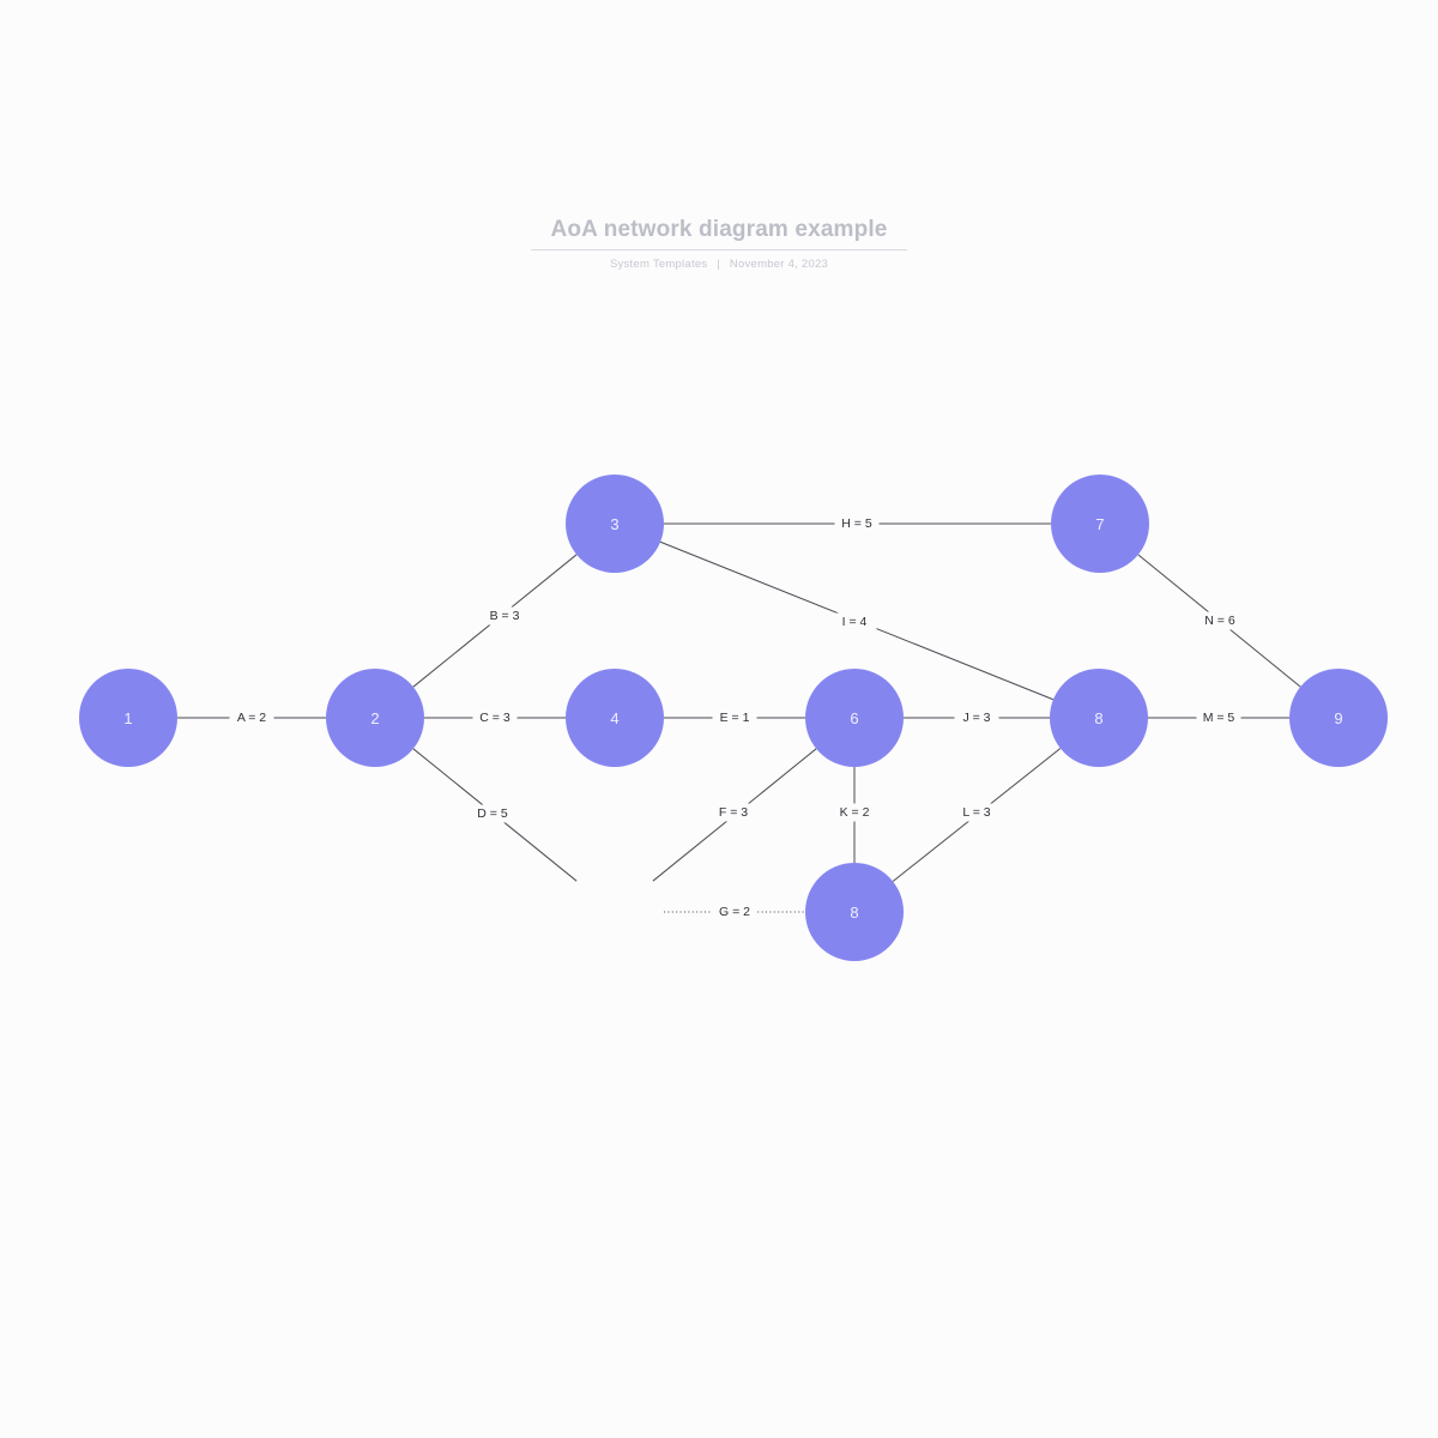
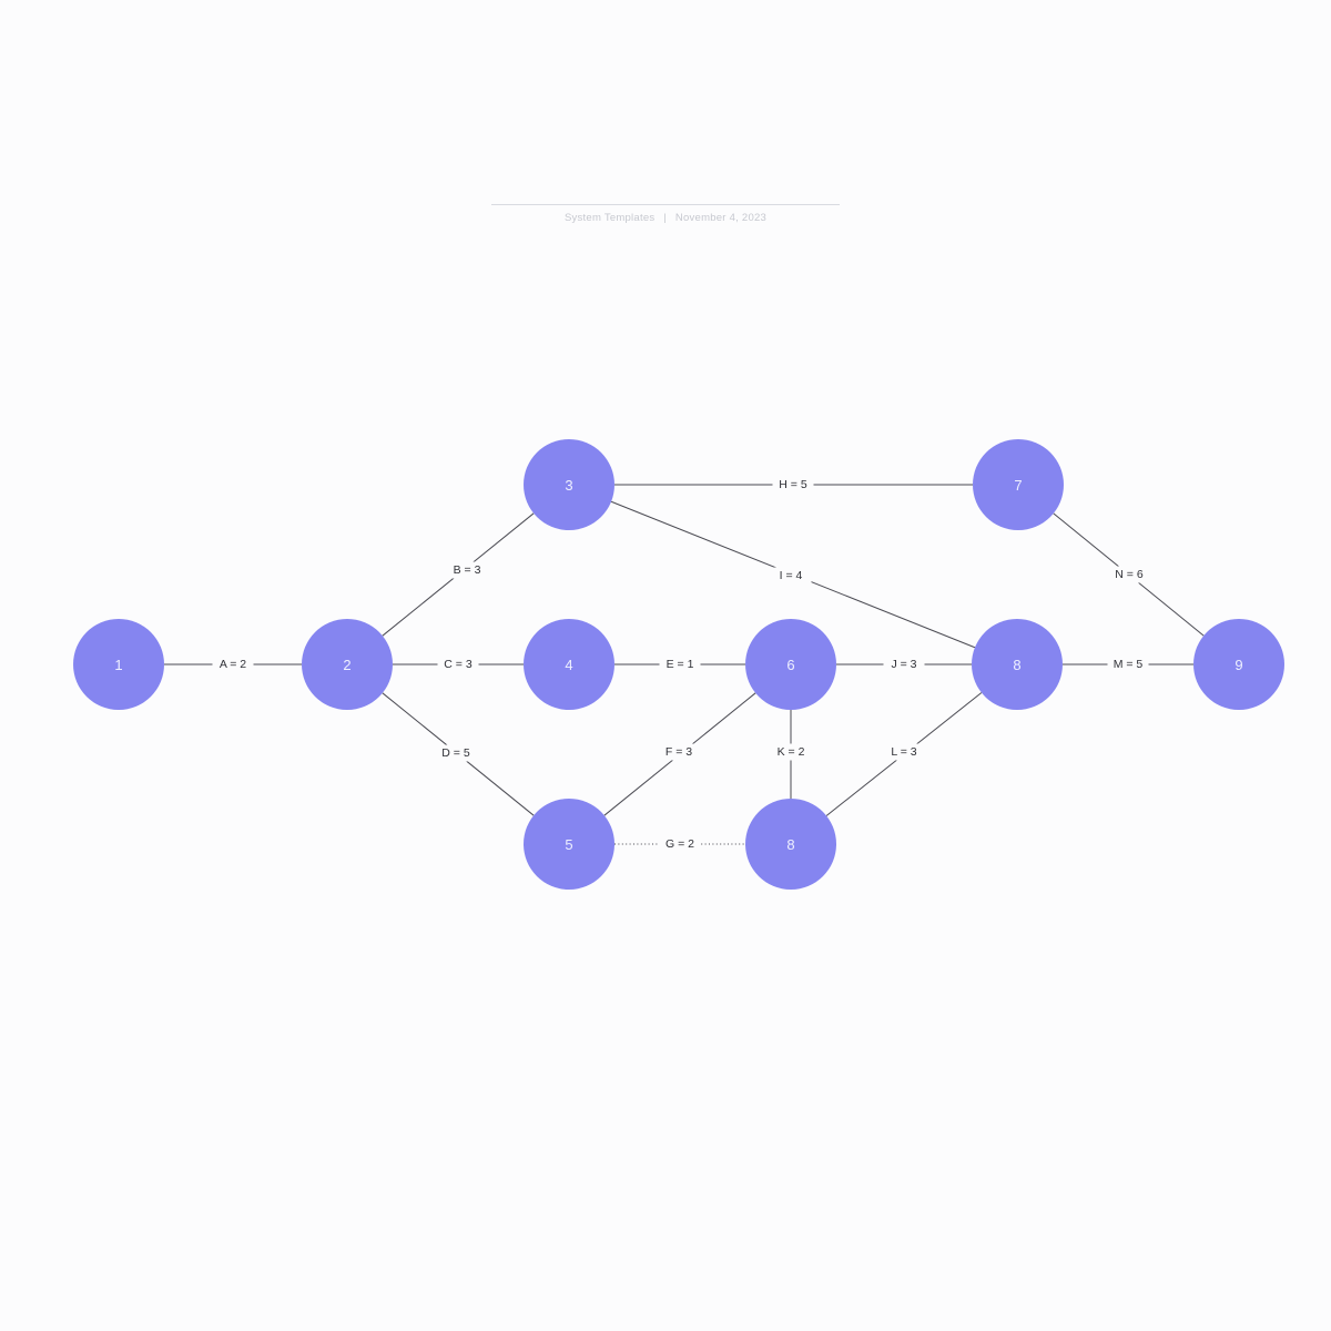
- AoA network diagram example
  System Templates | November 4, 2023
  A = 2
  B = 3
  C = 3
  D = 5
  E = 1
  F = 3
  G = 2
  H = 5
  I = 4
  J = 3
  K = 2
  L = 3
  M = 5
  N = 6
  1
  2
  3
  4
+ 5
  6
  8
  7
  8
  9
